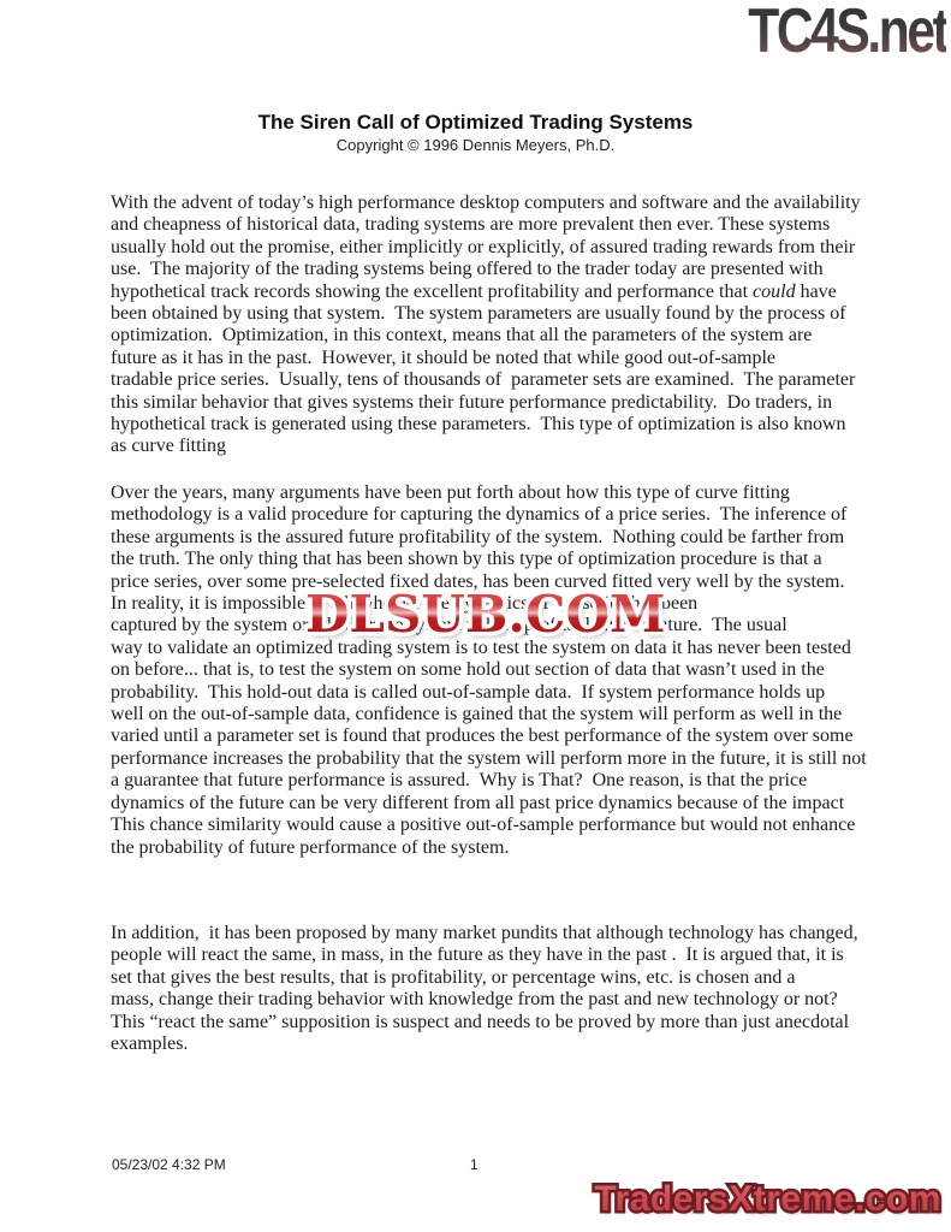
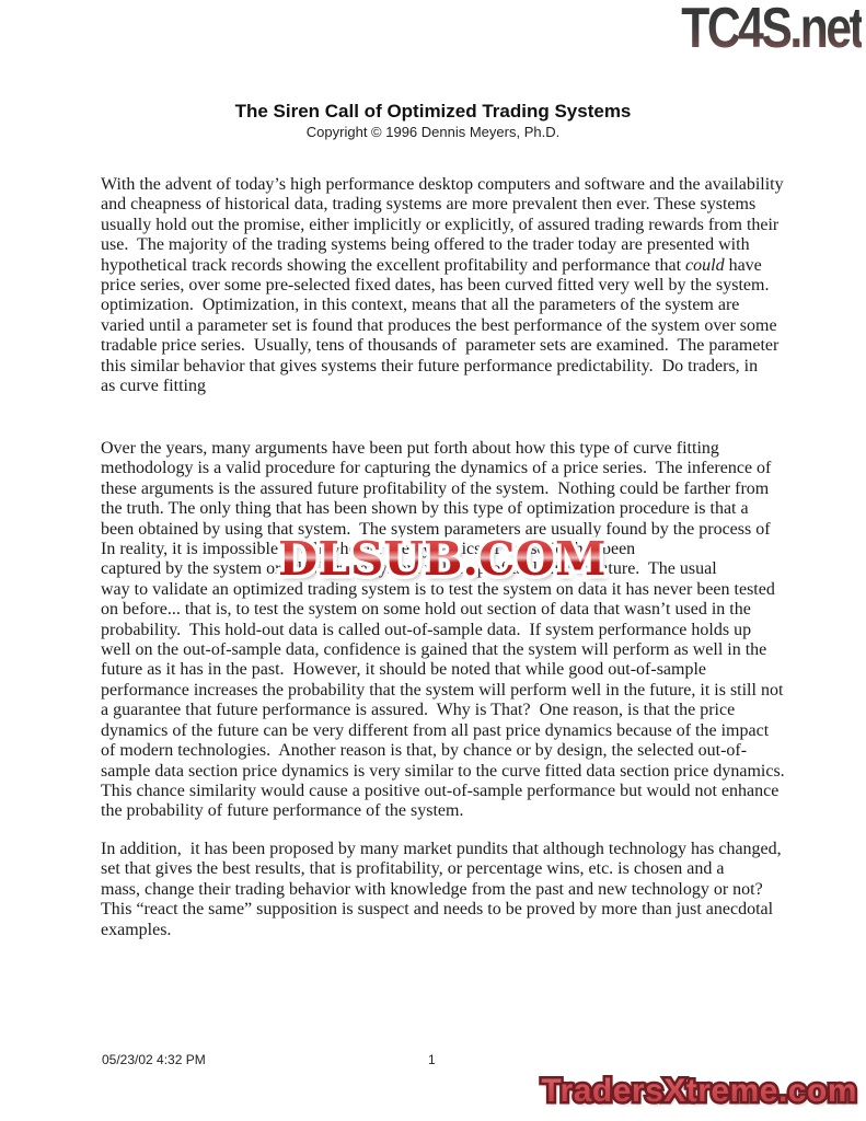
  TC4S.net
  The Siren Call of Optimized Trading Systems
  Copyright © 1996 Dennis Meyers, Ph.D.
  With the advent of today’s high performance desktop computers and software and the availability
  and cheapness of historical data, trading systems are more prevalent then ever. These systems
  usually hold out the promise, either implicitly or explicitly, of assured trading rewards from their
  use. The majority of the trading systems being offered to the trader today are presented with
  hypothetical track records showing the excellent profitability and performance that could have
- been obtained by using that system. The system parameters are usually found by the process of
+ price series, over some pre-selected fixed dates, has been curved fitted very well by the system.
  optimization. Optimization, in this context, means that all the parameters of the system are
- future as it has in the past. However, it should be noted that while good out-of-sample
+ varied until a parameter set is found that produces the best performance of the system over some
  tradable price series. Usually, tens of thousands of parameter sets are examined. The parameter
  this similar behavior that gives systems their future performance predictability. Do traders, in
- hypothetical track is generated using these parameters. This type of optimization is also known
  as curve fitting
  Over the years, many arguments have been put forth about how this type of curve fitting
  methodology is a valid procedure for capturing the dynamics of a price series. The inference of
  these arguments is the assured future profitability of the system. Nothing could be farther from
  the truth. The only thing that has been shown by this type of optimization procedure is that a
- price series, over some pre-selected fixed dates, has been curved fitted very well by the system.
+ been obtained by using that system. The system parameters are usually found by the process of
  way to validate an optimized trading system is to test the system on data it has never been tested
  on before... that is, to test the system on some hold out section of data that wasn’t used in the
  probability. This hold-out data is called out-of-sample data. If system performance holds up
  well on the out-of-sample data, confidence is gained that the system will perform as well in the
- varied until a parameter set is found that produces the best performance of the system over some
+ future as it has in the past. However, it should be noted that while good out-of-sample
- performance increases the probability that the system will perform more in the future, it is still not
+ performance increases the probability that the system will perform well in the future, it is still not
  a guarantee that future performance is assured. Why is That? One reason, is that the price
  dynamics of the future can be very different from all past price dynamics because of the impact
+ of modern technologies. Another reason is that, by chance or by design, the selected out-of-
+ sample data section price dynamics is very similar to the curve fitted data section price dynamics.
  This chance similarity would cause a positive out-of-sample performance but would not enhance
  the probability of future performance of the system.
  In addition, it has been proposed by many market pundits that although technology has changed,
- people will react the same, in mass, in the future as they have in the past . It is argued that, it is
  set that gives the best results, that is profitability, or percentage wins, etc. is chosen and a
  mass, change their trading behavior with knowledge from the past and new technology or not?
  This “react the same” supposition is suspect and needs to be proved by more than just anecdotal
  examples.
  DLSUB.COM
  05/23/02 4:32 PM
  1
  TradersXtreme.com
